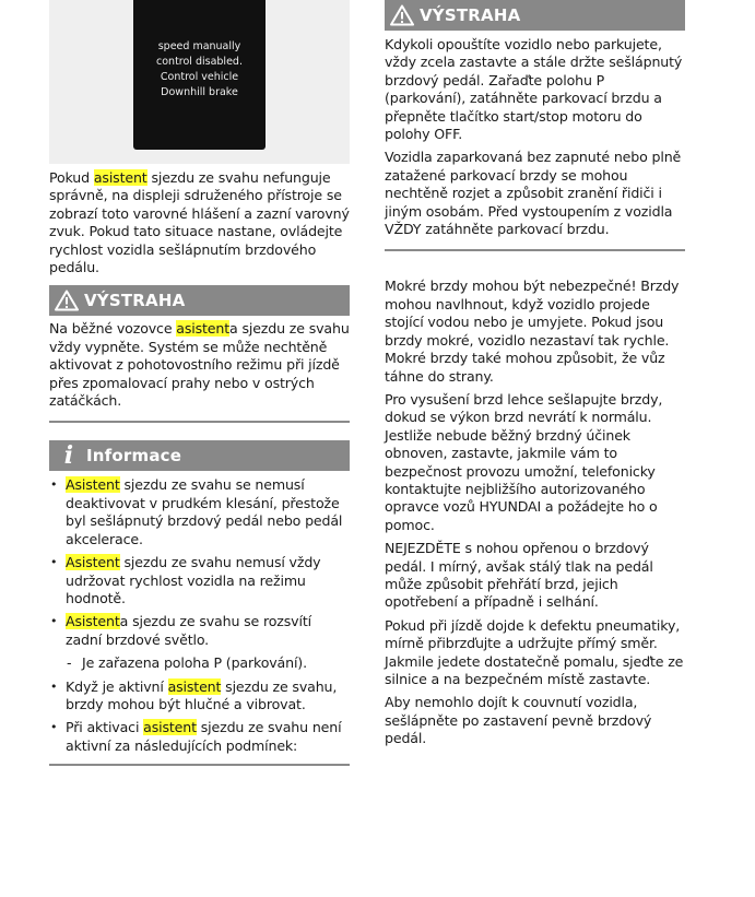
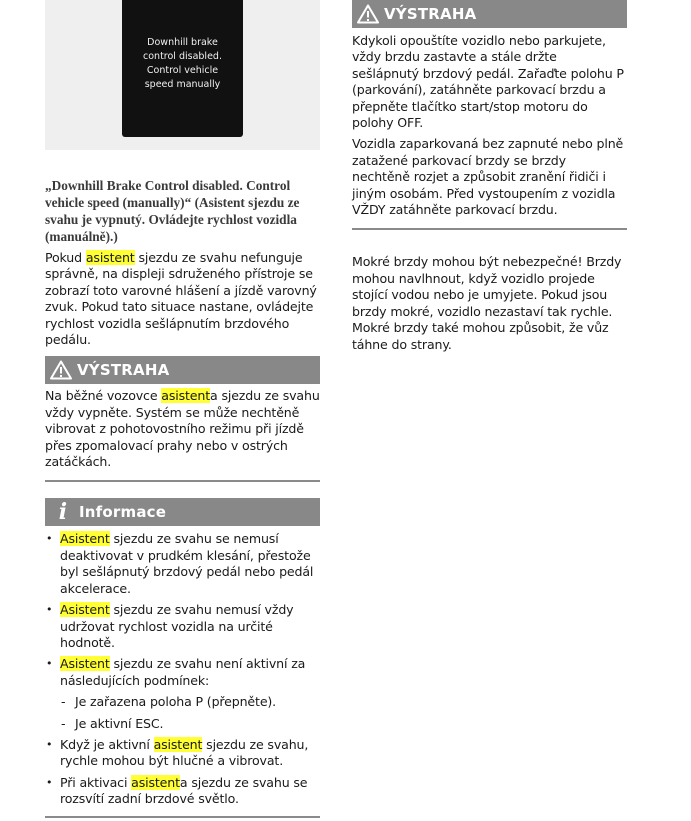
- speed manually
+ Downhill brake
  control disabled.
  Control vehicle
- Downhill brake
+ speed manually
+ „Downhill Brake Control disabled. Control vehicle speed (manually)“ (Asistent sjezdu ze svahu je vypnutý. Ovládejte rychlost vozidla (manuálně).)
- Pokud asistent sjezdu ze svahu nefunguje správně, na displeji sdruženého přístroje se zobrazí toto varovné hlášení a zazní varovný zvuk. Pokud tato situace nastane, ovládejte rychlost vozidla sešlápnutím brzdového pedálu.
+ Pokud asistent sjezdu ze svahu nefunguje správně, na displeji sdruženého přístroje se zobrazí toto varovné hlášení a jízdě varovný zvuk. Pokud tato situace nastane, ovládejte rychlost vozidla sešlápnutím brzdového pedálu.
  VÝSTRAHA
- Na běžné vozovce asistenta sjezdu ze svahu vždy vypněte. Systém se může nechtěně aktivovat z pohotovostního režimu při jízdě přes zpomalovací prahy nebo v ostrých zatáčkách.
+ Na běžné vozovce asistenta sjezdu ze svahu vždy vypněte. Systém se může nechtěně vibrovat z pohotovostního režimu při jízdě přes zpomalovací prahy nebo v ostrých zatáčkách.
  i
  Informace
  Asistent sjezdu ze svahu se nemusí deaktivovat v prudkém klesání, přestože byl sešlápnutý brzdový pedál nebo pedál akcelerace.
- Asistent sjezdu ze svahu nemusí vždy udržovat rychlost vozidla na režimu hodnotě.
+ Asistent sjezdu ze svahu nemusí vždy udržovat rychlost vozidla na určité hodnotě.
- Asistenta sjezdu ze svahu se rozsvítí zadní brzdové světlo.
+ Asistent sjezdu ze svahu není aktivní za následujících podmínek:
- Je zařazena poloha P (parkování).
+ Je zařazena poloha P (přepněte).
+ Je aktivní ESC.
- Když je aktivní asistent sjezdu ze svahu, brzdy mohou být hlučné a vibrovat.
+ Když je aktivní asistent sjezdu ze svahu, rychle mohou být hlučné a vibrovat.
- Při aktivaci asistent sjezdu ze svahu není aktivní za následujících podmínek:
+ Při aktivaci asistenta sjezdu ze svahu se rozsvítí zadní brzdové světlo.
  VÝSTRAHA
- Kdykoli opouštíte vozidlo nebo parkujete, vždy zcela zastavte a stále držte sešlápnutý brzdový pedál. Zařaďte polohu P (parkování), zatáhněte parkovací brzdu a přepněte tlačítko start/stop motoru do polohy OFF.
+ Kdykoli opouštíte vozidlo nebo parkujete, vždy brzdu zastavte a stále držte sešlápnutý brzdový pedál. Zařaďte polohu P (parkování), zatáhněte parkovací brzdu a přepněte tlačítko start/stop motoru do polohy OFF.
- Vozidla zaparkovaná bez zapnuté nebo plně zatažené parkovací brzdy se mohou nechtěně rozjet a způsobit zranění řidiči i jiným osobám. Před vystoupením z vozidla VŽDY zatáhněte parkovací brzdu.
+ Vozidla zaparkovaná bez zapnuté nebo plně zatažené parkovací brzdy se brzdy nechtěně rozjet a způsobit zranění řidiči i jiným osobám. Před vystoupením z vozidla VŽDY zatáhněte parkovací brzdu.
  Mokré brzdy mohou být nebezpečné! Brzdy mohou navlhnout, když vozidlo projede stojící vodou nebo je umyjete. Pokud jsou brzdy mokré, vozidlo nezastaví tak rychle. Mokré brzdy také mohou způsobit, že vůz táhne do strany.
- Pro vysušení brzd lehce sešlapujte brzdy, dokud se výkon brzd nevrátí k normálu. Jestliže nebude běžný brzdný účinek obnoven, zastavte, jakmile vám to bezpečnost provozu umožní, telefonicky kontaktujte nejbližšího autorizovaného opravce vozů HYUNDAI a požádejte ho o pomoc.
- NEJEZDĚTE s nohou opřenou o brzdový pedál. I mírný, avšak stálý tlak na pedál může způsobit přehřátí brzd, jejich opotřebení a případně i selhání.
- Pokud při jízdě dojde k defektu pneumatiky, mírně přibrzďujte a udržujte přímý směr. Jakmile jedete dostatečně pomalu, sjeďte ze silnice a na bezpečném místě zastavte.
- Aby nemohlo dojít k couvnutí vozidla, sešlápněte po zastavení pevně brzdový pedál.
